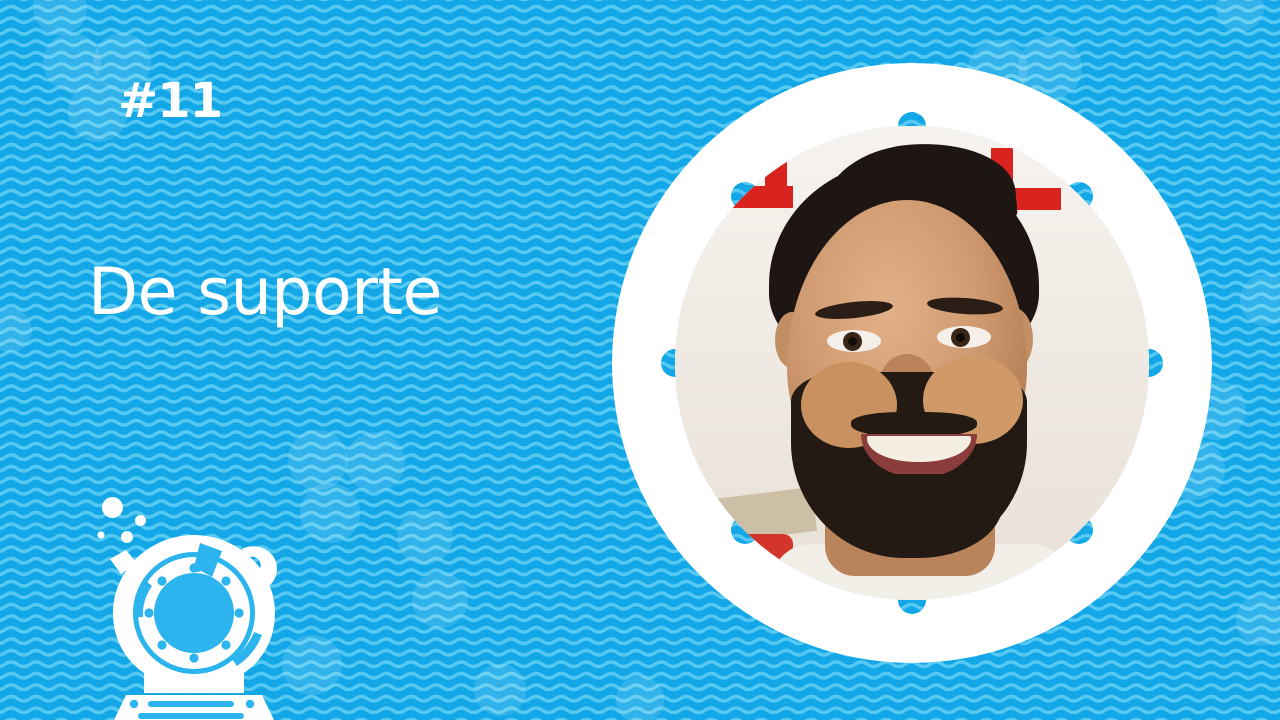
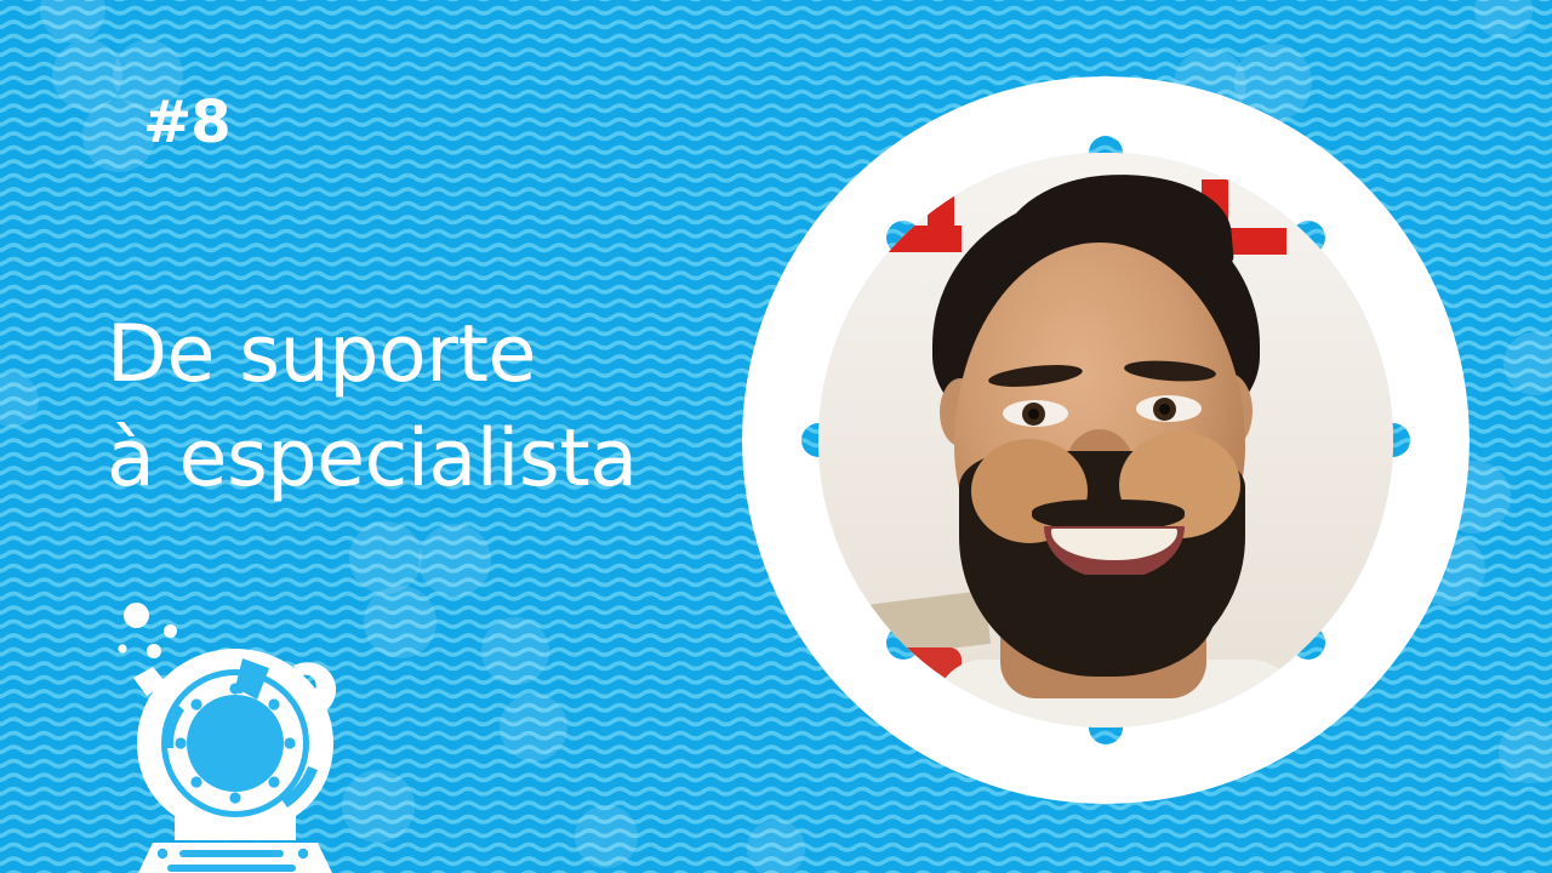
- #11
+ #8
  De suporte
+ à especialista
